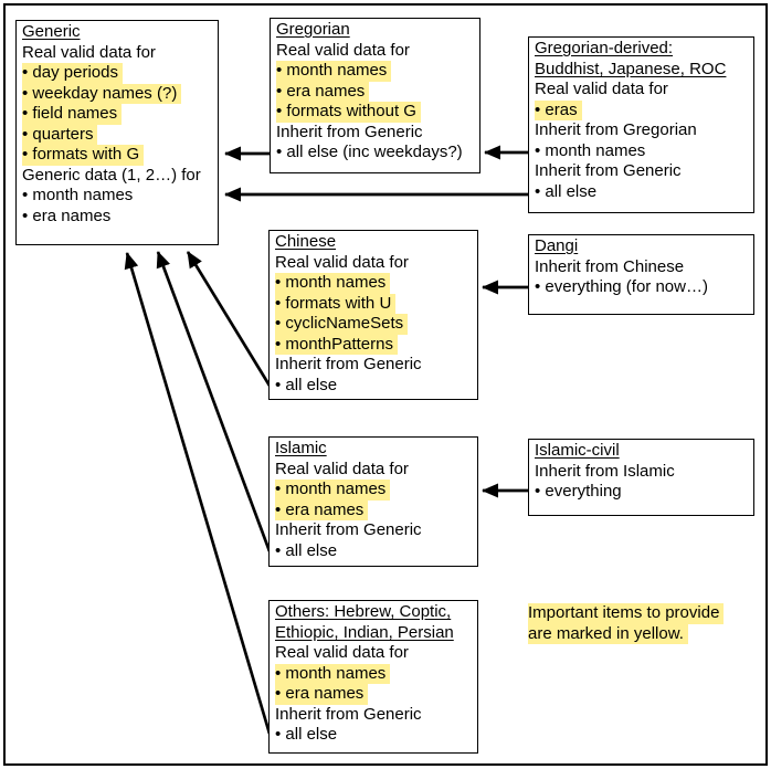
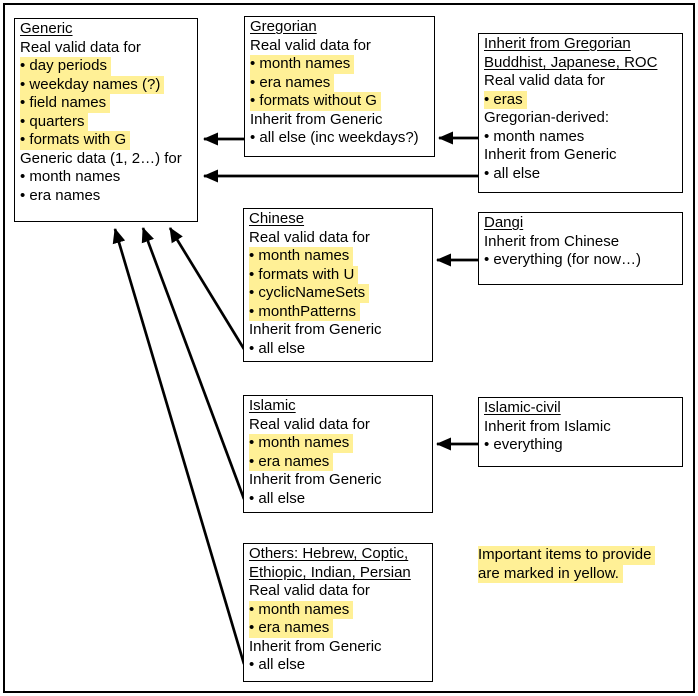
  Generic
  Real valid data for
  • day periods
  • weekday names (?)
  • field names
  • quarters
  • formats with G
  Generic data (1, 2…) for
  • month names
  • era names
  Gregorian
  Real valid data for
  • month names
  • era names
  • formats without G
  Inherit from Generic
  • all else (inc weekdays?)
- Gregorian-derived:
+ Inherit from Gregorian
  Buddhist, Japanese, ROC
  Real valid data for
  • eras
- Inherit from Gregorian
+ Gregorian-derived:
  • month names
  Inherit from Generic
  • all else
  Chinese
  Real valid data for
  • month names
  • formats with U
  • cyclicNameSets
  • monthPatterns
  Inherit from Generic
  • all else
  Dangi
  Inherit from Chinese
  • everything (for now…)
  Islamic
  Real valid data for
  • month names
  • era names
  Inherit from Generic
  • all else
  Islamic-civil
  Inherit from Islamic
  • everything
  Others: Hebrew, Coptic,
  Ethiopic, Indian, Persian
  Real valid data for
  • month names
  • era names
  Inherit from Generic
  • all else
  Important items to provide
  are marked in yellow.
